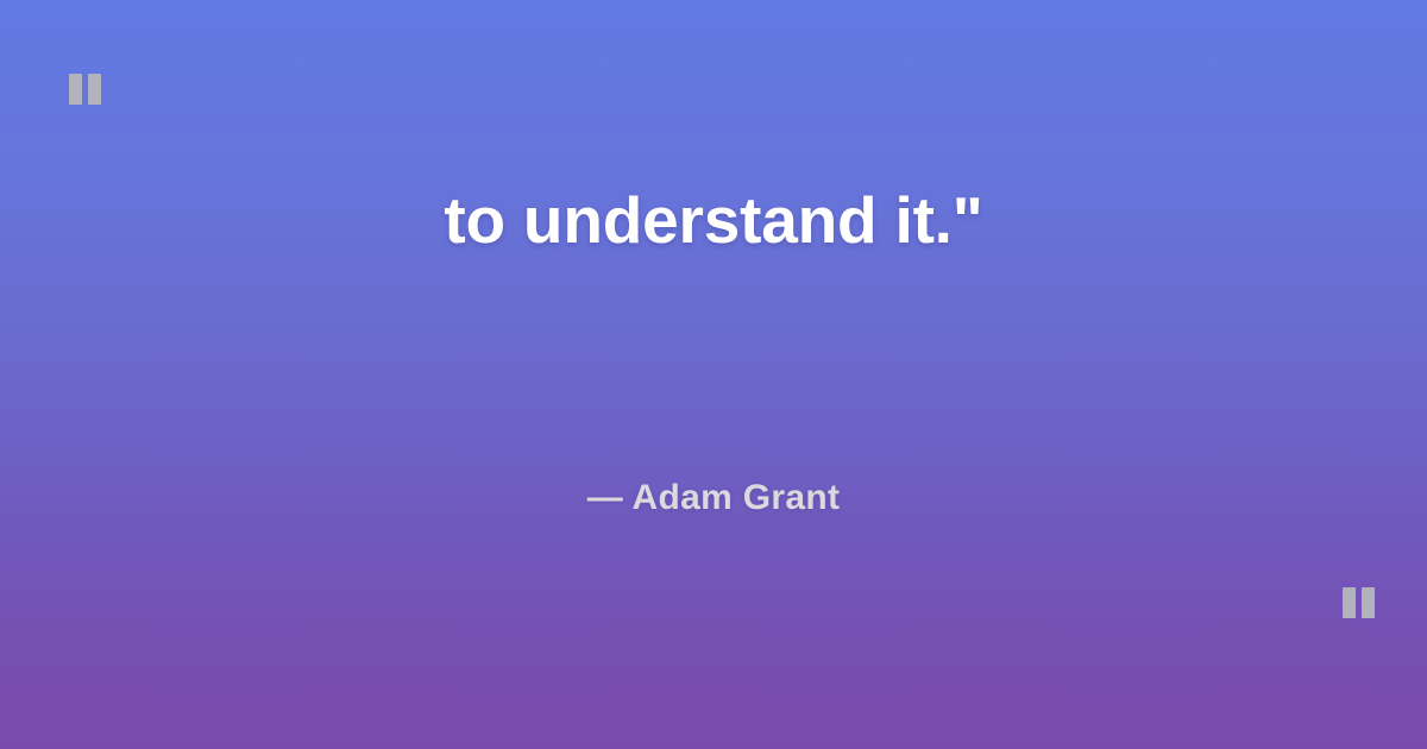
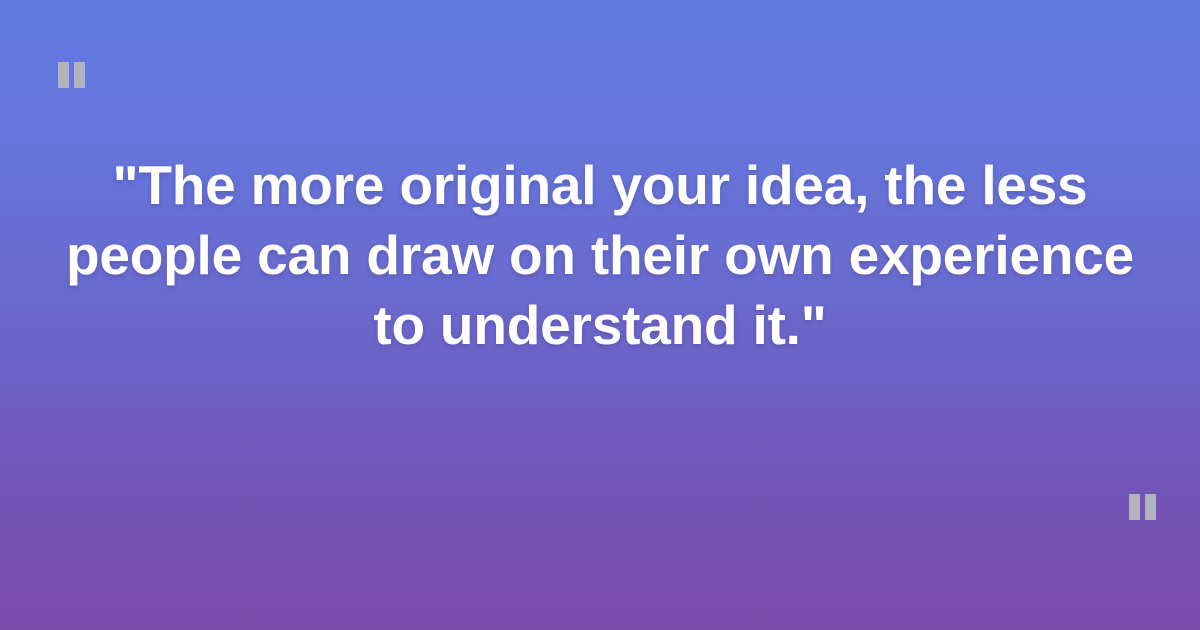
+ "The more original your idea, the less
+ people can draw on their own experience
  to understand it."
- — Adam Grant
